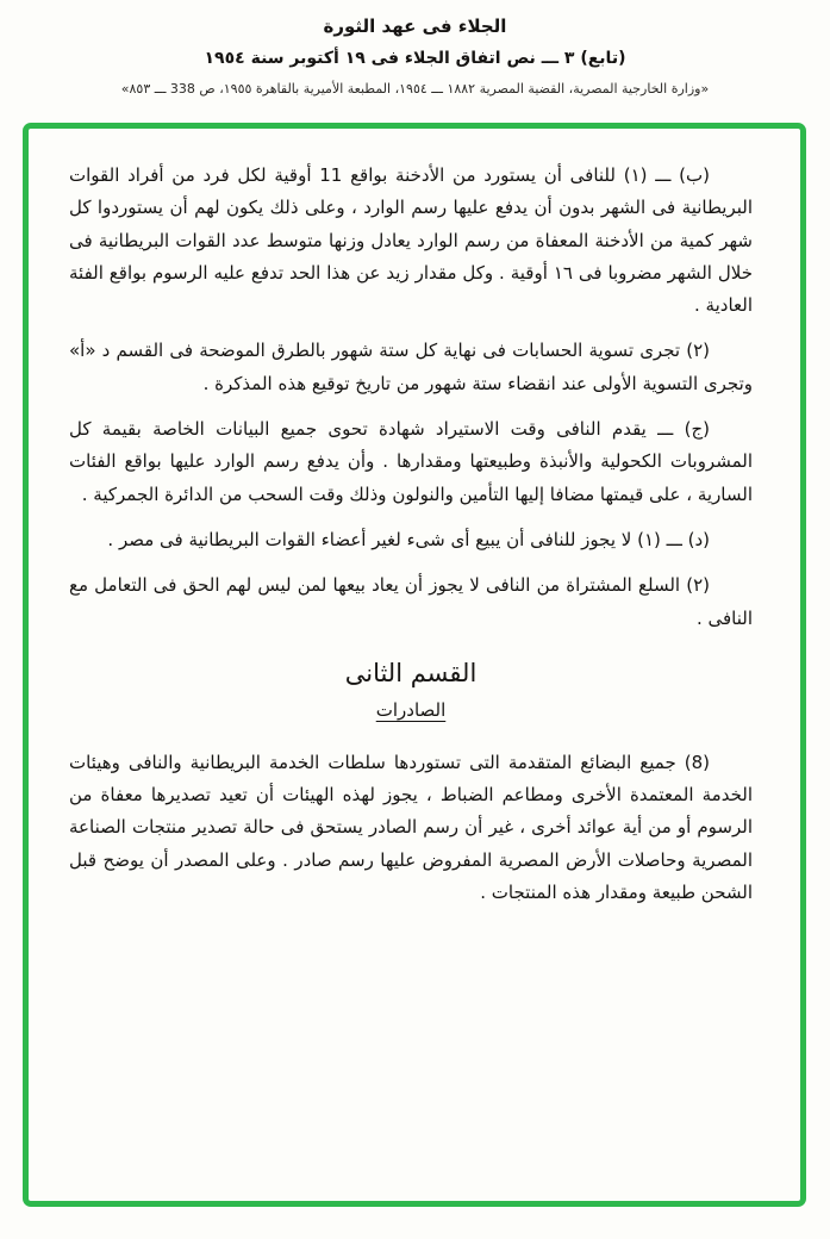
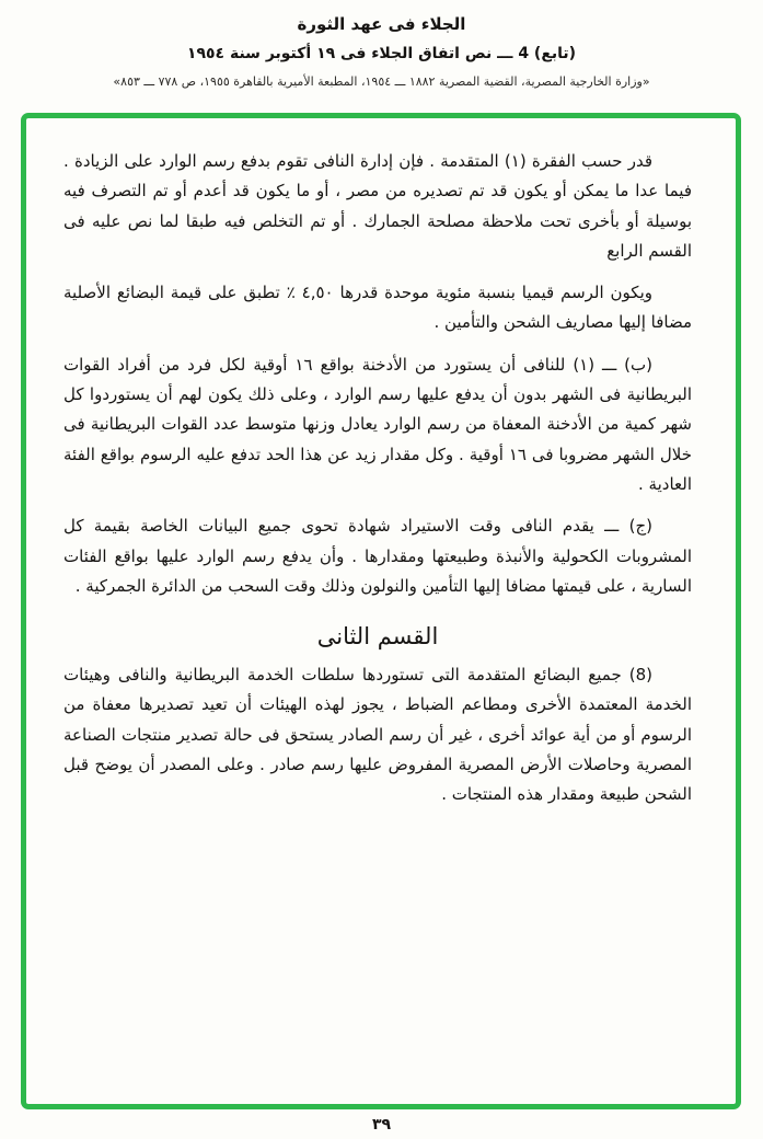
  الجلاء فى عهد الثورة
- (تابع) ٣ ـــ نص اتفاق الجلاء فى ١٩ أكتوبر سنة ١٩٥٤
+ (تابع) 4 ـــ نص اتفاق الجلاء فى ١٩ أكتوبر سنة ١٩٥٤
- «وزارة الخارجية المصرية، القضية المصرية ١٨٨٢ ـــ ١٩٥٤، المطبعة الأميرية بالقاهرة ١٩٥٥، ص 338 ـــ ٨٥٣»
+ «وزارة الخارجية المصرية، القضية المصرية ١٨٨٢ ـــ ١٩٥٤، المطبعة الأميرية بالقاهرة ١٩٥٥، ص ٧٧٨ ـــ ٨٥٣»
+ قدر حسب الفقرة (١) المتقدمة . فإن إدارة النافى تقوم بدفع رسم الوارد على الزيادة . فيما عدا ما يمكن أو يكون قد تم تصديره من مصر ، أو ما يكون قد أعدم أو تم التصرف فيه بوسيلة أو بأخرى تحت ملاحظة مصلحة الجمارك . أو تم التخلص فيه طبقا لما نص عليه فى القسم الرابع
+ ويكون الرسم قيميا بنسبة مئوية موحدة قدرها ٤,٥٠ ٪ تطبق على قيمة البضائع الأصلية مضافا إليها مصاريف الشحن والتأمين .
- (ب) ـــ (١) للنافى أن يستورد من الأدخنة بواقع 11 أوقية لكل فرد من أفراد القوات البريطانية فى الشهر بدون أن يدفع عليها رسم الوارد ، وعلى ذلك يكون لهم أن يستوردوا كل شهر كمية من الأدخنة المعفاة من رسم الوارد يعادل وزنها متوسط عدد القوات البريطانية فى خلال الشهر مضروبا فى ١٦ أوقية . وكل مقدار زيد عن هذا الحد تدفع عليه الرسوم بواقع الفئة العادية .
+ (ب) ـــ (١) للنافى أن يستورد من الأدخنة بواقع ١٦ أوقية لكل فرد من أفراد القوات البريطانية فى الشهر بدون أن يدفع عليها رسم الوارد ، وعلى ذلك يكون لهم أن يستوردوا كل شهر كمية من الأدخنة المعفاة من رسم الوارد يعادل وزنها متوسط عدد القوات البريطانية فى خلال الشهر مضروبا فى ١٦ أوقية . وكل مقدار زيد عن هذا الحد تدفع عليه الرسوم بواقع الفئة العادية .
- (٢) تجرى تسوية الحسابات فى نهاية كل ستة شهور بالطرق الموضحة فى القسم د «أ» وتجرى التسوية الأولى عند انقضاء ستة شهور من تاريخ توقيع هذه المذكرة .
  (ج) ـــ يقدم النافى وقت الاستيراد شهادة تحوى جميع البيانات الخاصة بقيمة كل المشروبات الكحولية والأنبذة وطبيعتها ومقدارها . وأن يدفع رسم الوارد عليها بواقع الفئات السارية ، على قيمتها مضافا إليها التأمين والنولون وذلك وقت السحب من الدائرة الجمركية .
- (د) ـــ (١) لا يجوز للنافى أن يبيع أى شىء لغير أعضاء القوات البريطانية فى مصر .
- (٢) السلع المشتراة من النافى لا يجوز أن يعاد بيعها لمن ليس لهم الحق فى التعامل مع النافى .
  القسم الثانى
- الصادرات
  (8) جميع البضائع المتقدمة التى تستوردها سلطات الخدمة البريطانية والنافى وهيئات الخدمة المعتمدة الأخرى ومطاعم الضباط ، يجوز لهذه الهيئات أن تعيد تصديرها معفاة من الرسوم أو من أية عوائد أخرى ، غير أن رسم الصادر يستحق فى حالة تصدير منتجات الصناعة المصرية وحاصلات الأرض المصرية المفروض عليها رسم صادر . وعلى المصدر أن يوضح قبل الشحن طبيعة ومقدار هذه المنتجات .
+ ٣٩
